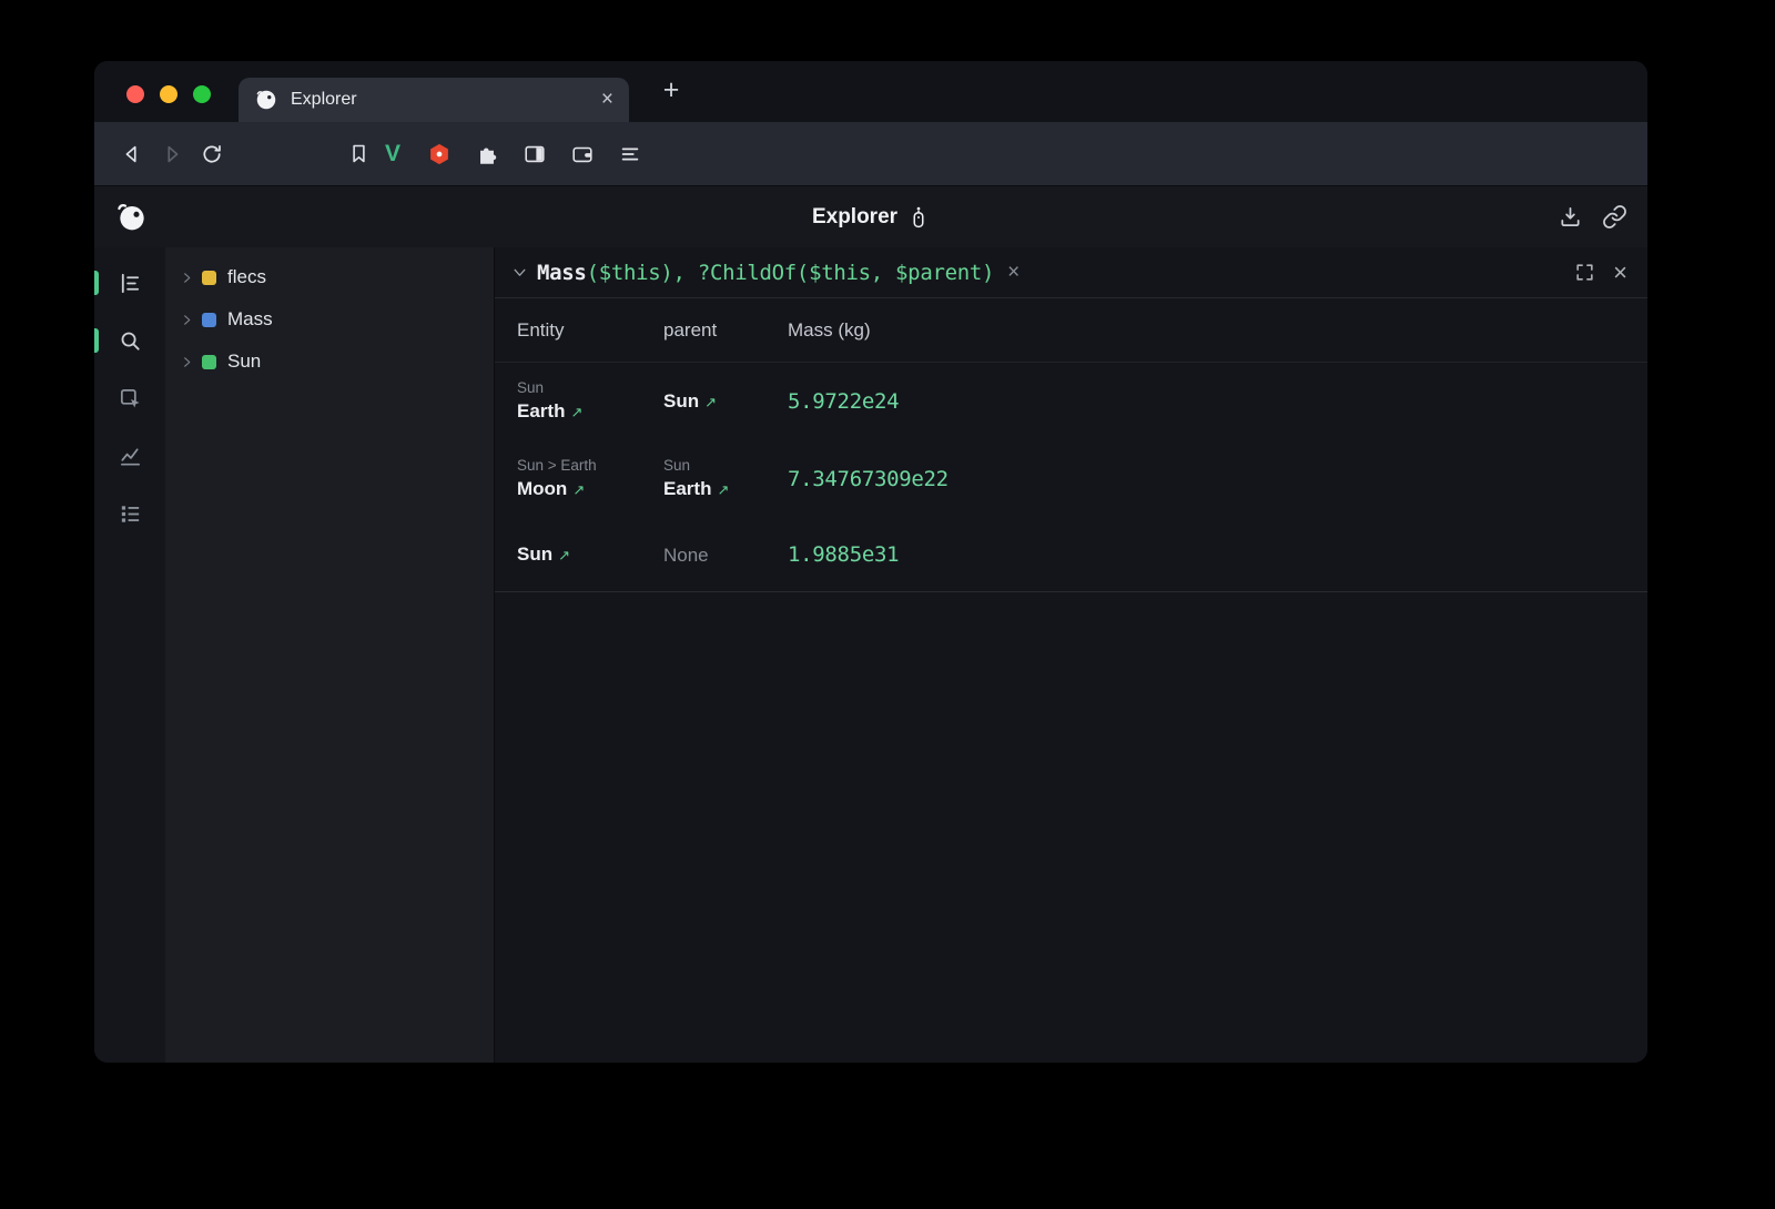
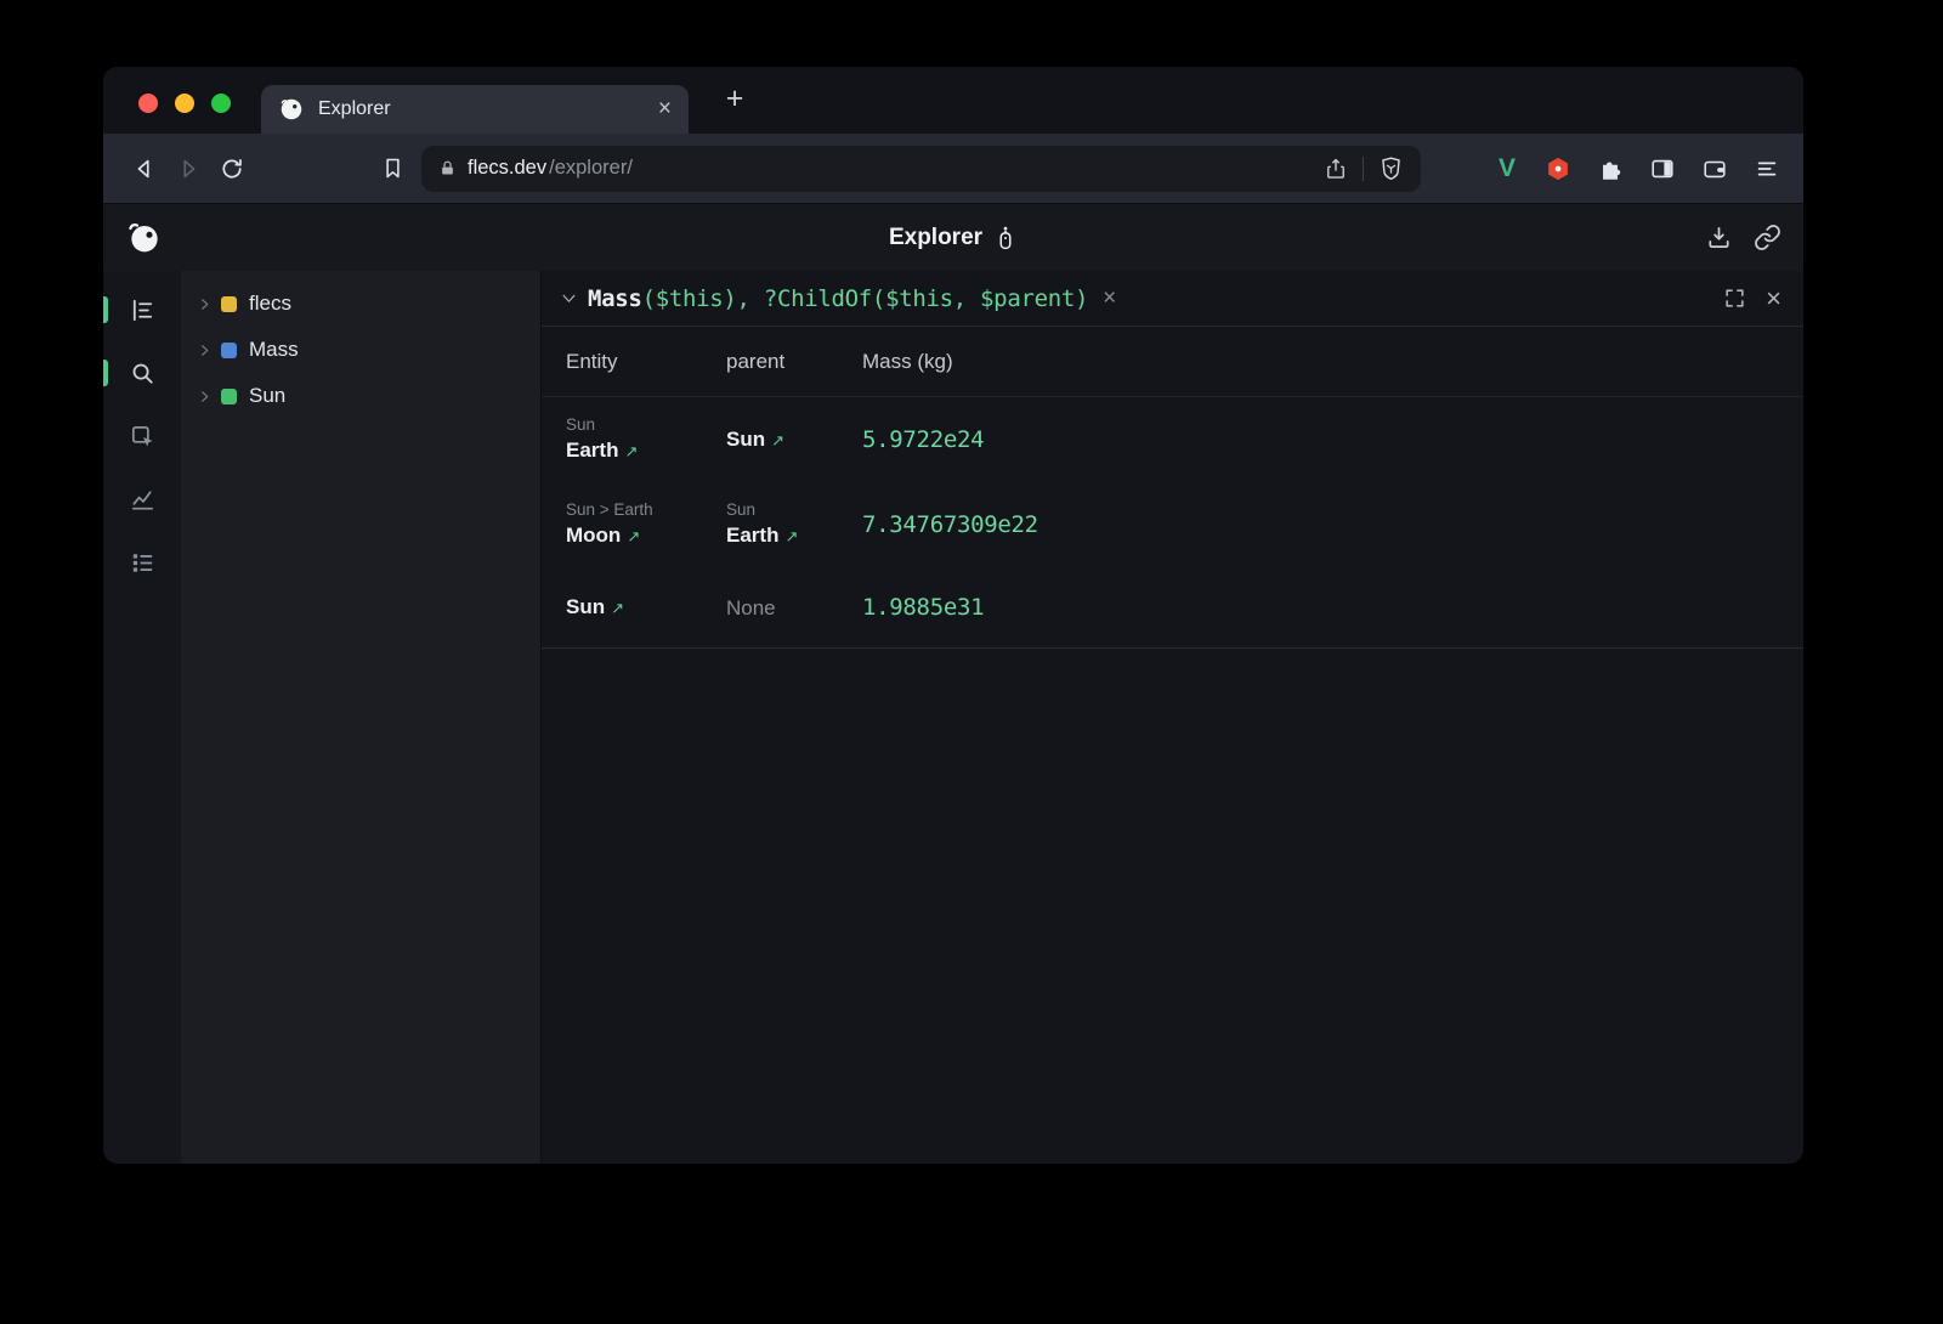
  Explorer
  ×
  +
+ flecs.dev
+ /explorer/
  V
  Explorer
  flecs
  Mass
  Sun
  Mass($this), ?ChildOf($this, $parent)
  ×
  ×
  Entity
  parent
  Mass (kg)
  Sun
  Earth ↗
  Sun ↗
  5.9722e24
  Sun > Earth
  Moon ↗
  Sun
  Earth ↗
  7.34767309e22
  Sun ↗
  None
  1.9885e31
